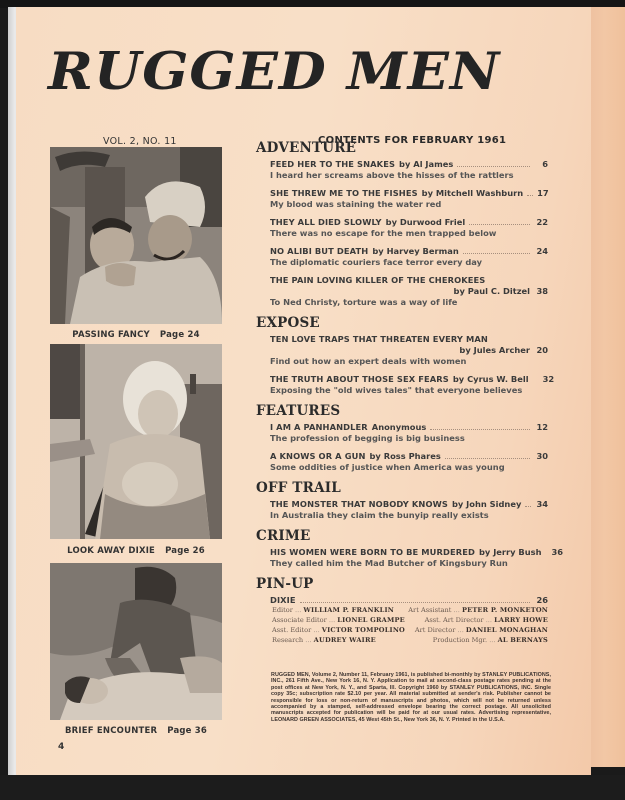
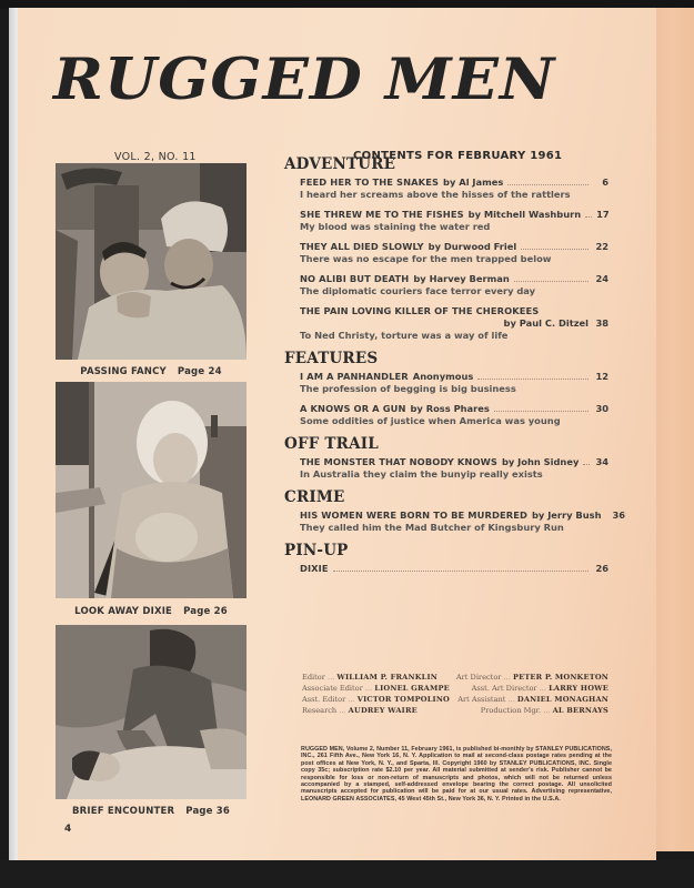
  RUGGED MEN
  VOL. 2, NO. 11
  CONTENTS FOR FEBRUARY 1961
  PASSING FANCY Page 24
  LOOK AWAY DIXIE Page 26
  BRIEF ENCOUNTER Page 36
  4
  ADVENTURE
  FEED HER TO THE SNAKES
  by Al James
  6
  I heard her screams above the hisses of the rattlers
  SHE THREW ME TO THE FISHES
  by Mitchell Washburn
  17
  My blood was staining the water red
  THEY ALL DIED SLOWLY
  by Durwood Friel
  22
  There was no escape for the men trapped below
  NO ALIBI BUT DEATH
  by Harvey Berman
  24
  The diplomatic couriers face terror every day
  THE PAIN LOVING KILLER OF THE CHEROKEES
  by Paul C. Ditzel 38
  To Ned Christy, torture was a way of life
- EXPOSE
- TEN LOVE TRAPS THAT THREATEN EVERY MAN
- by Jules Archer 20
- Find out how an expert deals with women
- THE TRUTH ABOUT THOSE SEX FEARS
- by Cyrus W. Bell
- 32
- Exposing the "old wives tales" that everyone believes
  FEATURES
  I AM A PANHANDLER
  Anonymous
  12
  The profession of begging is big business
  A KNOWS OR A GUN
  by Ross Phares
  30
  Some oddities of justice when America was young
  OFF TRAIL
  THE MONSTER THAT NOBODY KNOWS
  by John Sidney
  34
  In Australia they claim the bunyip really exists
  CRIME
  HIS WOMEN WERE BORN TO BE MURDERED
  by Jerry Bush
  36
  They called him the Mad Butcher of Kingsbury Run
  PIN-UP
  DIXIE
  26
  Editor ... WILLIAM P. FRANKLIN
- Art Assistant ... PETER P. MONKETON
+ Art Director ... PETER P. MONKETON
  Associate Editor ... LIONEL GRAMPE
  Asst. Art Director ... LARRY HOWE
  Asst. Editor ... VICTOR TOMPOLINO
- Art Director ... DANIEL MONAGHAN
+ Art Assistant ... DANIEL MONAGHAN
  Research ... AUDREY WAIRE
  Production Mgr. ... AL BERNAYS
